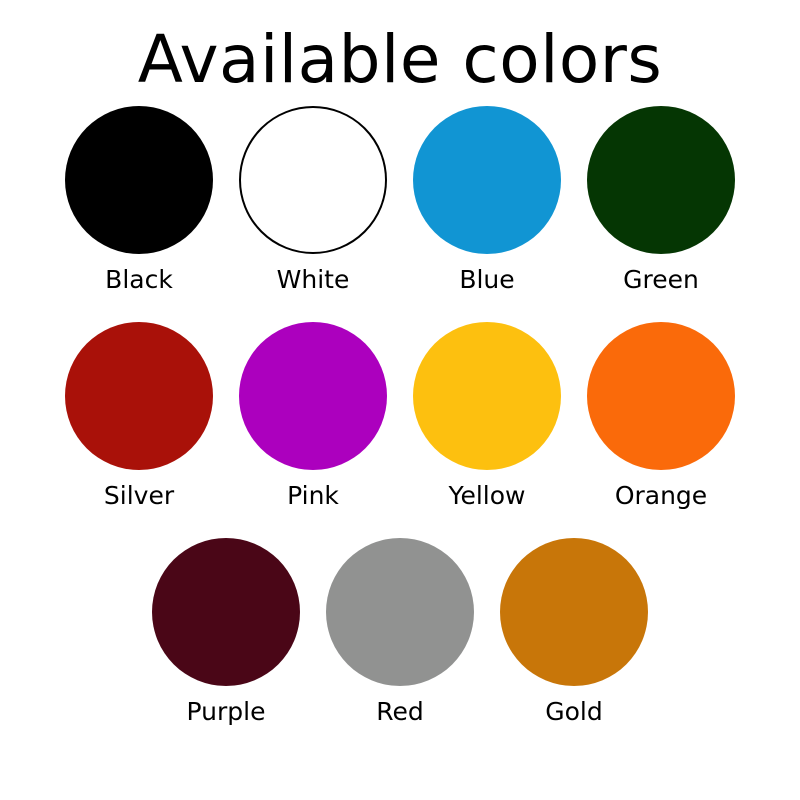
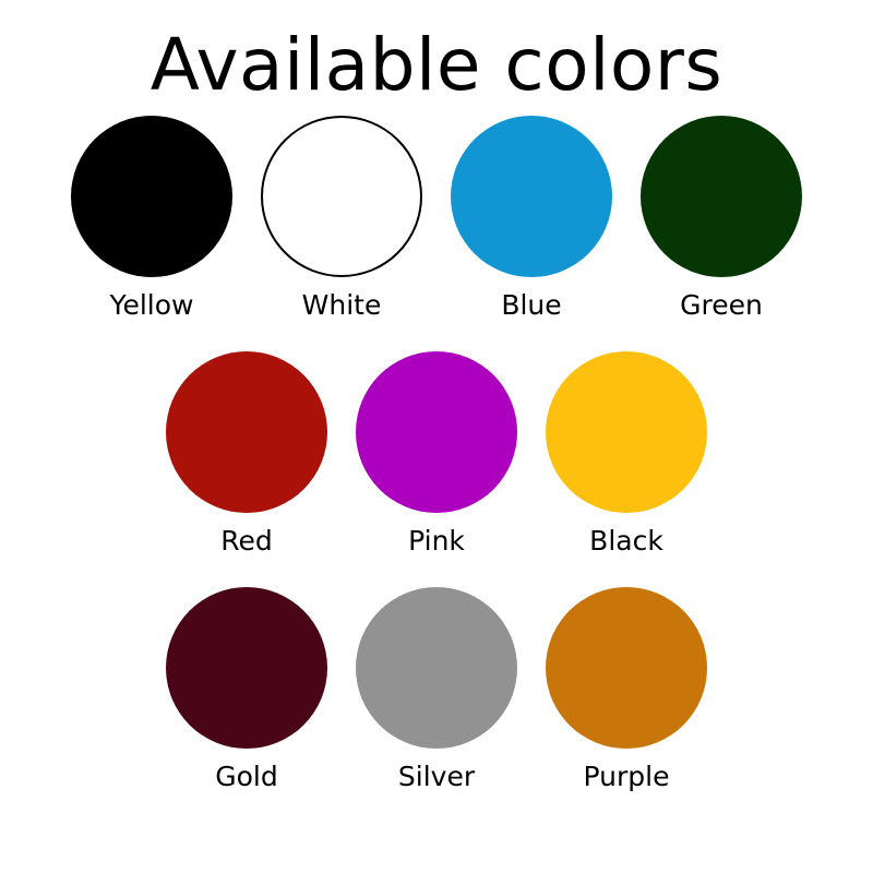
  Available colors
- Black
+ Yellow
  White
  Blue
  Green
- Silver
+ Red
  Pink
- Yellow
+ Black
- Orange
- Purple
+ Gold
- Red
+ Silver
- Gold
+ Purple
